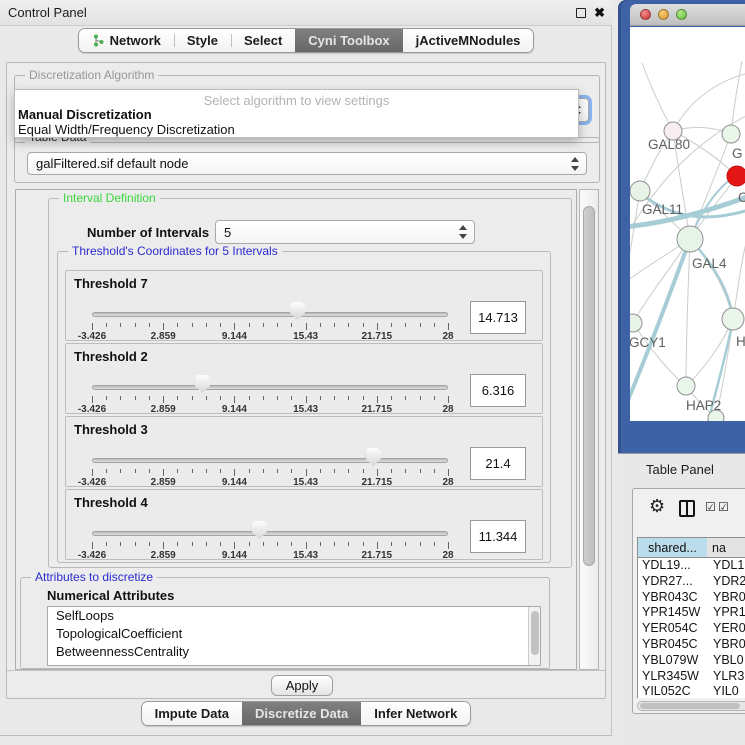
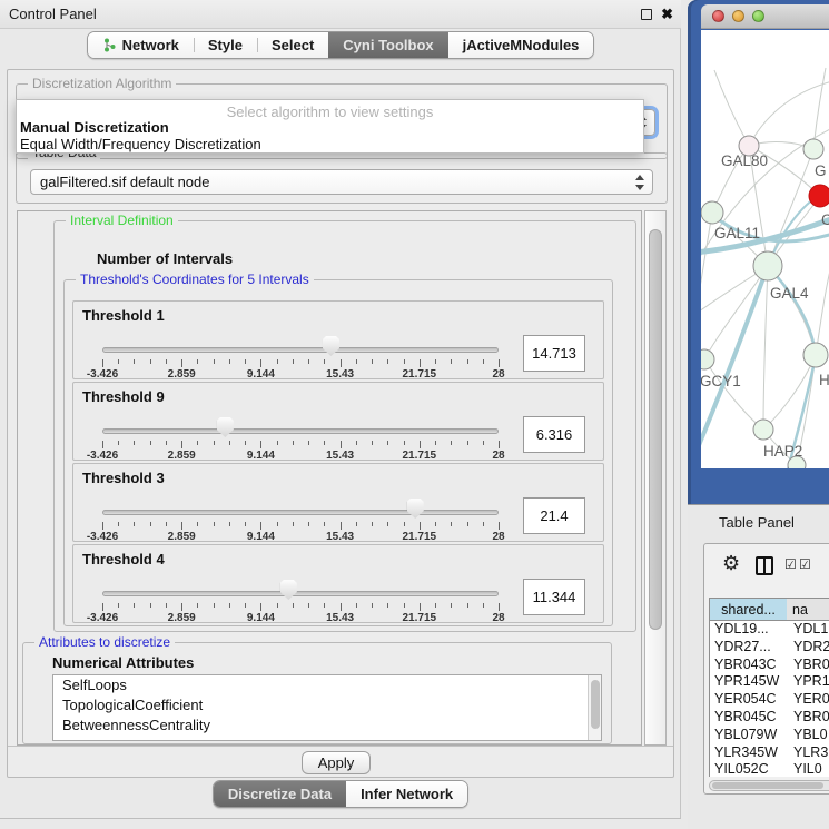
  Control Panel
  ✖
  Network
  Style
  Select
  Cyni Toolbox
  jActiveMNodules
  Discretization Algorithm
  Select algorithm to view settings
  Manual Discretization
  Equal Width/Frequency Discretization
  galFiltered.sif default node
  Interval Definition
  Number of Intervals
- 5
  Threshold's Coordinates for 5 Intervals
- Threshold 7
+ Threshold 1
  -3.426
  2.859
  9.144
  15.43
  21.715
  28
  14.713
- Threshold 2
+ Threshold 9
  -3.426
  2.859
  9.144
  15.43
  21.715
  28
  6.316
  Threshold 3
  -3.426
  2.859
  9.144
  15.43
  21.715
  28
  21.4
  Threshold 4
  -3.426
  2.859
  9.144
  15.43
  21.715
  28
  11.344
  Attributes to discretize
  Numerical Attributes
  SelfLoops
  TopologicalCoefficient
  BetweennessCentrality
  Apply
- Impute Data
  Discretize Data
  Infer Network
  GAL80
  G
  C
  GAL11
  GAL4
  GCY1
  H
  HAP2
  Table Panel
  ⚙
  ☑
  ☑
  shared...
  na
  YDL19...
  YDL1
  YDR27...
  YDR2
  YBR043C
  YBR0
  YPR145W
  YPR1
  YER054C
  YER0
  YBR045C
  YBR0
  YBL079W
  YBL0
  YLR345W
  YLR3
  YIL052C
  YIL0
